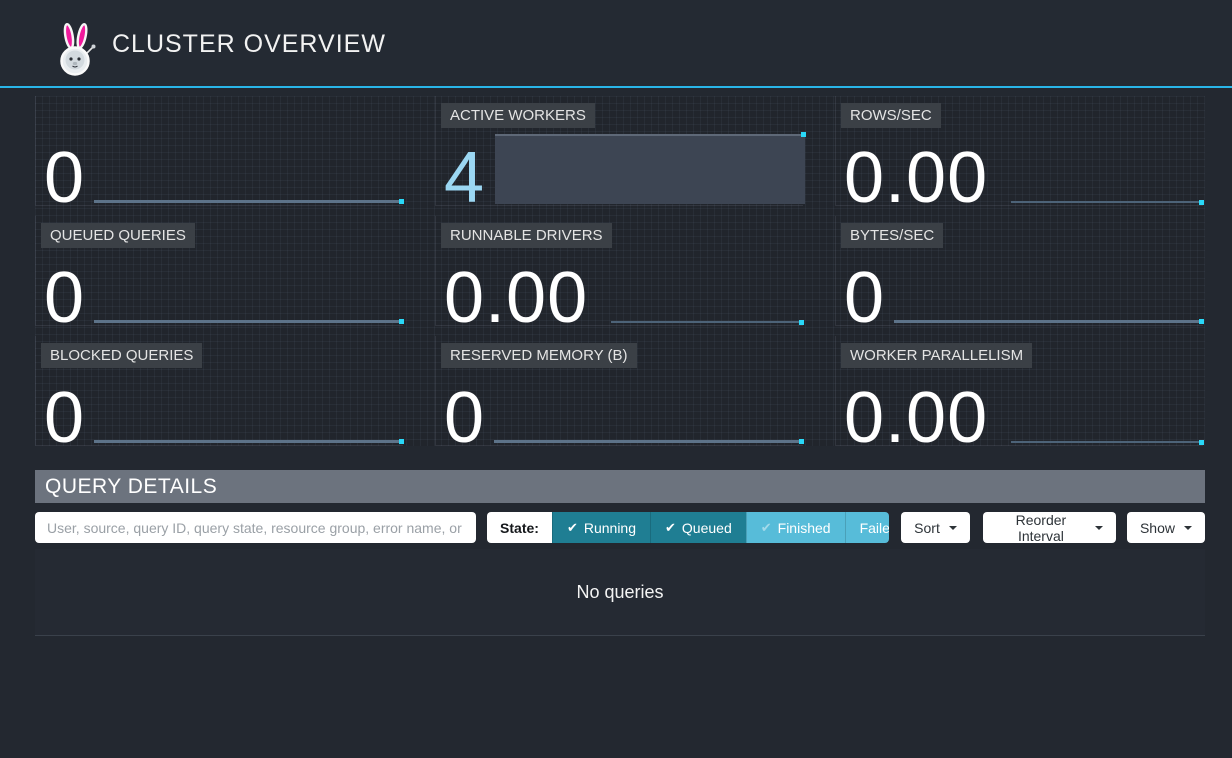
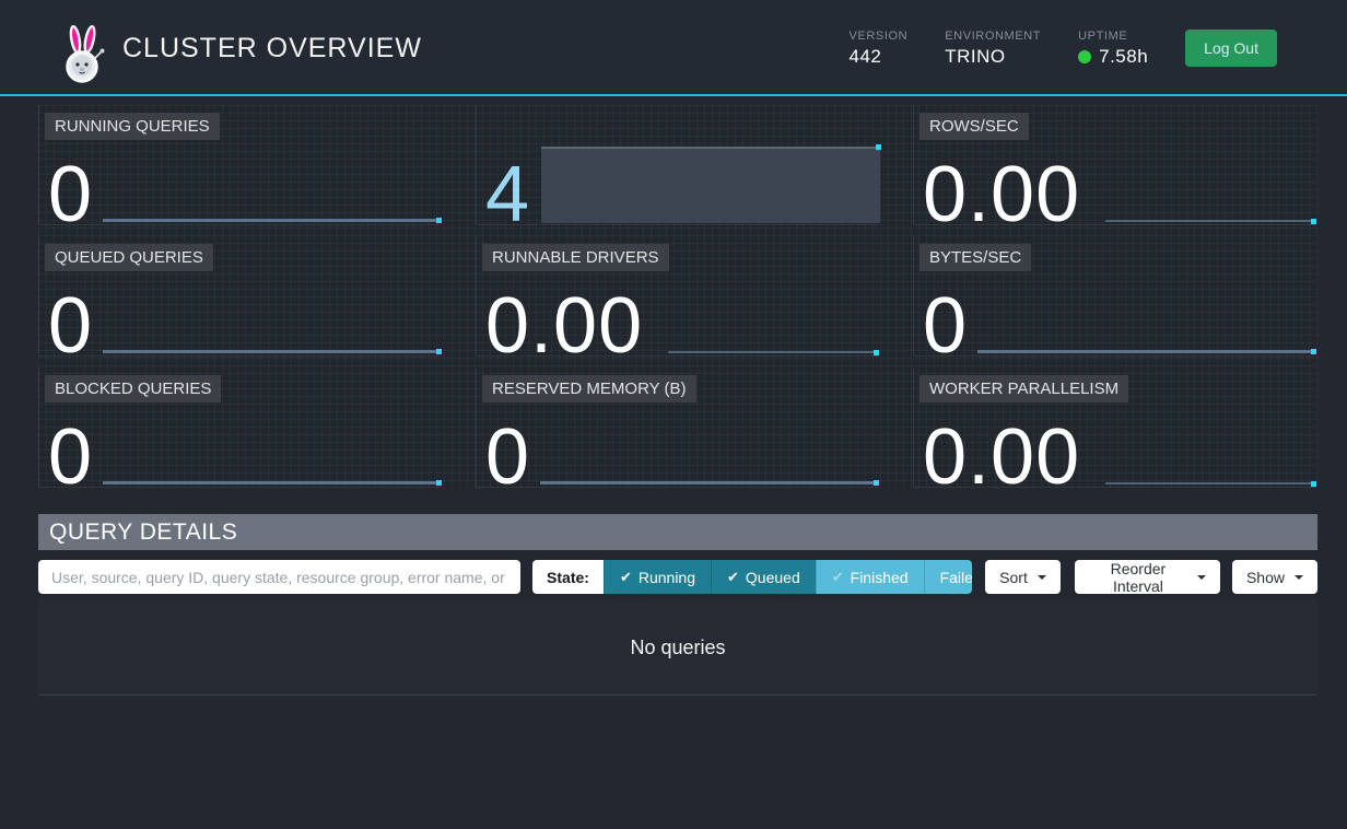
  CLUSTER OVERVIEW
+ VERSION
+ 442
+ ENVIRONMENT
+ TRINO
+ UPTIME
+ 7.58h
+ Log Out
+ RUNNING QUERIES
  0
- ACTIVE WORKERS
  4
  ROWS/SEC
  0.00
  QUEUED QUERIES
  0
  RUNNABLE DRIVERS
  0.00
  BYTES/SEC
  0
  BLOCKED QUERIES
  0
  RESERVED MEMORY (B)
  0
  WORKER PARALLELISM
  0.00
  QUERY DETAILS
  User, source, query ID, query state, resource group, error name, or
  State:
  Running
  Queued
  Finished
  Faile
  Sort
  Reorder Interval
  Show
  No queries
